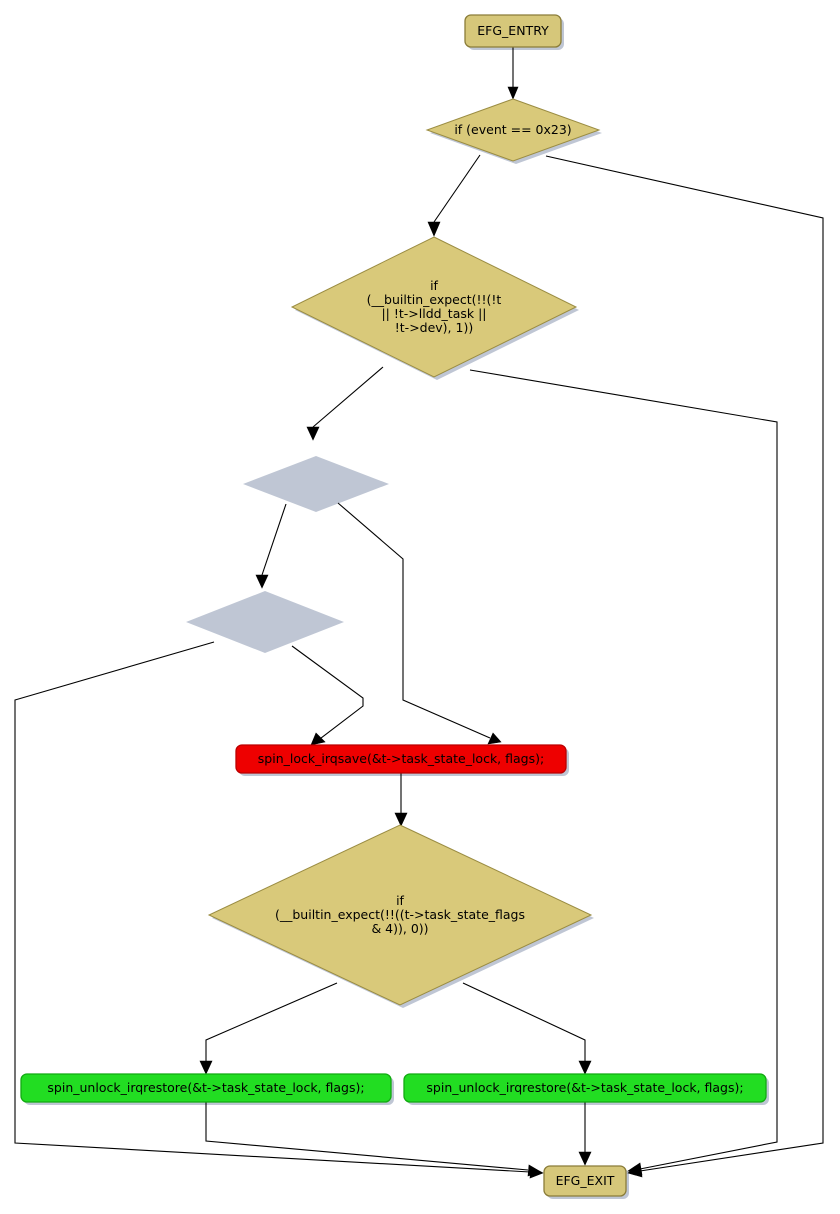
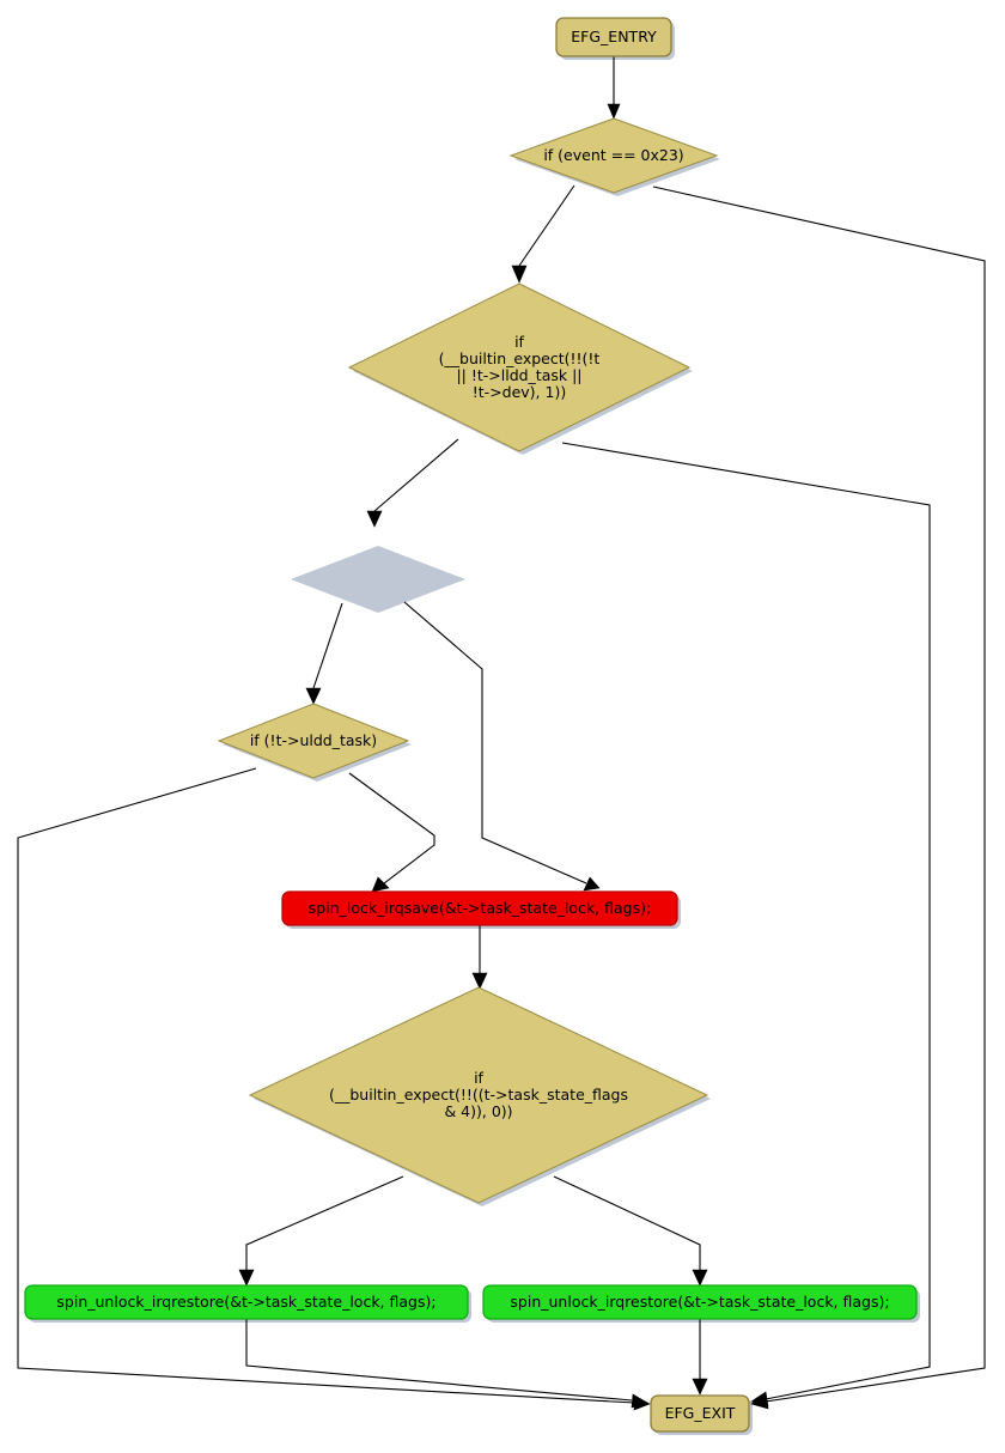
  EFG_ENTRY
  if (event == 0x23)
  if (__builtin_expect(!!(!t || !t->lldd_task || !t->dev), 1))
+ if (!t->uldd_task)
  spin_lock_irqsave(&t->task_state_lock, flags);
  if (__builtin_expect(!!((t->task_state_flags & 4)), 0))
  spin_unlock_irqrestore(&t->task_state_lock, flags);
  spin_unlock_irqrestore(&t->task_state_lock, flags);
  EFG_EXIT
